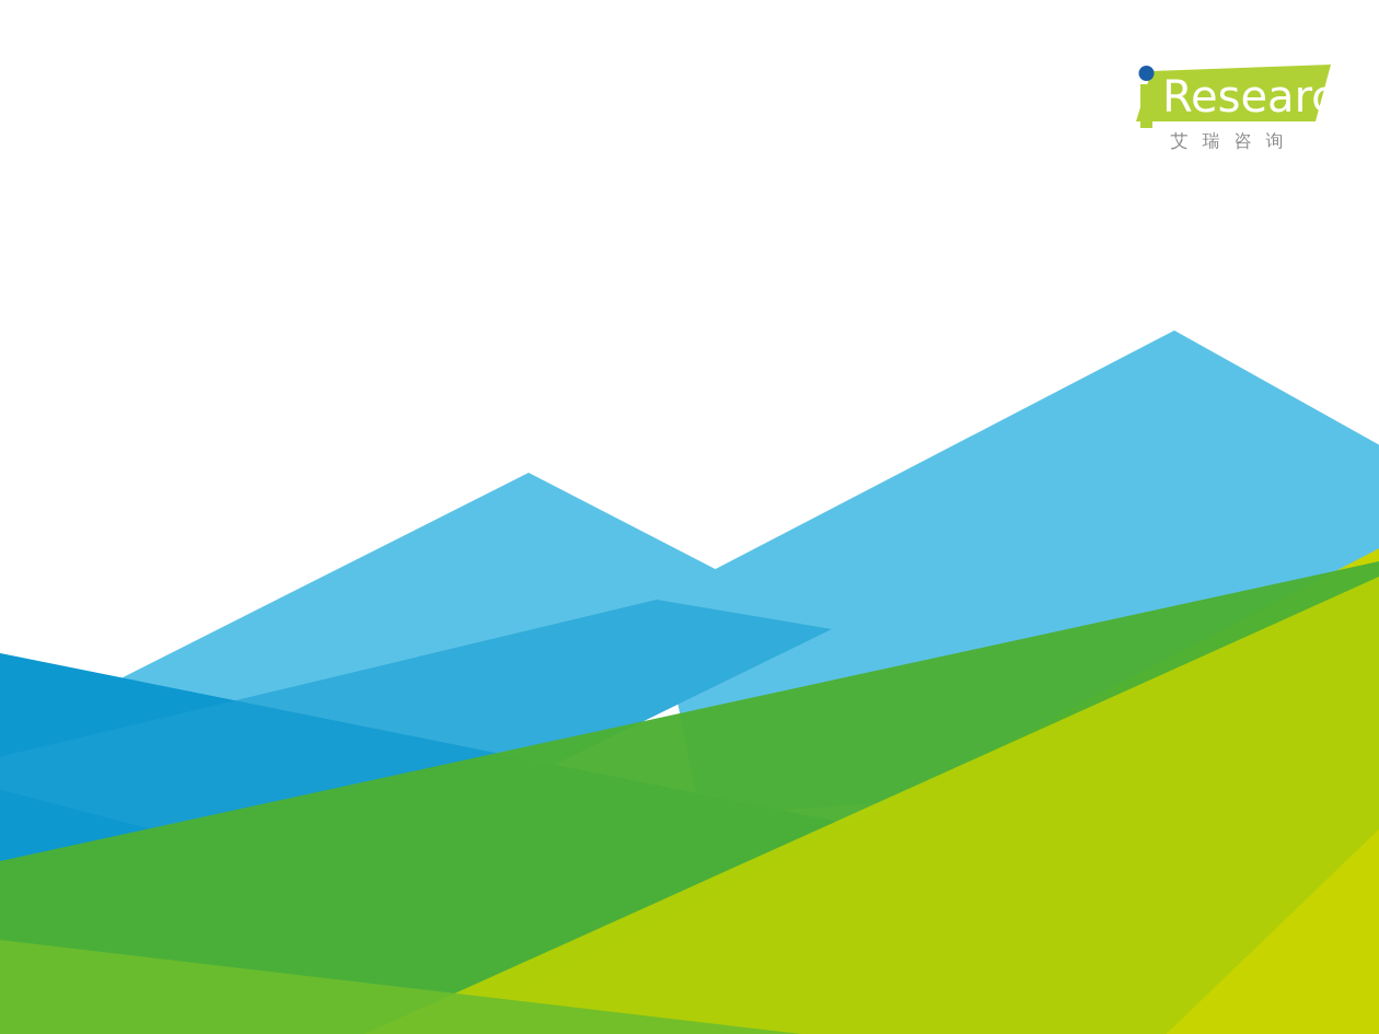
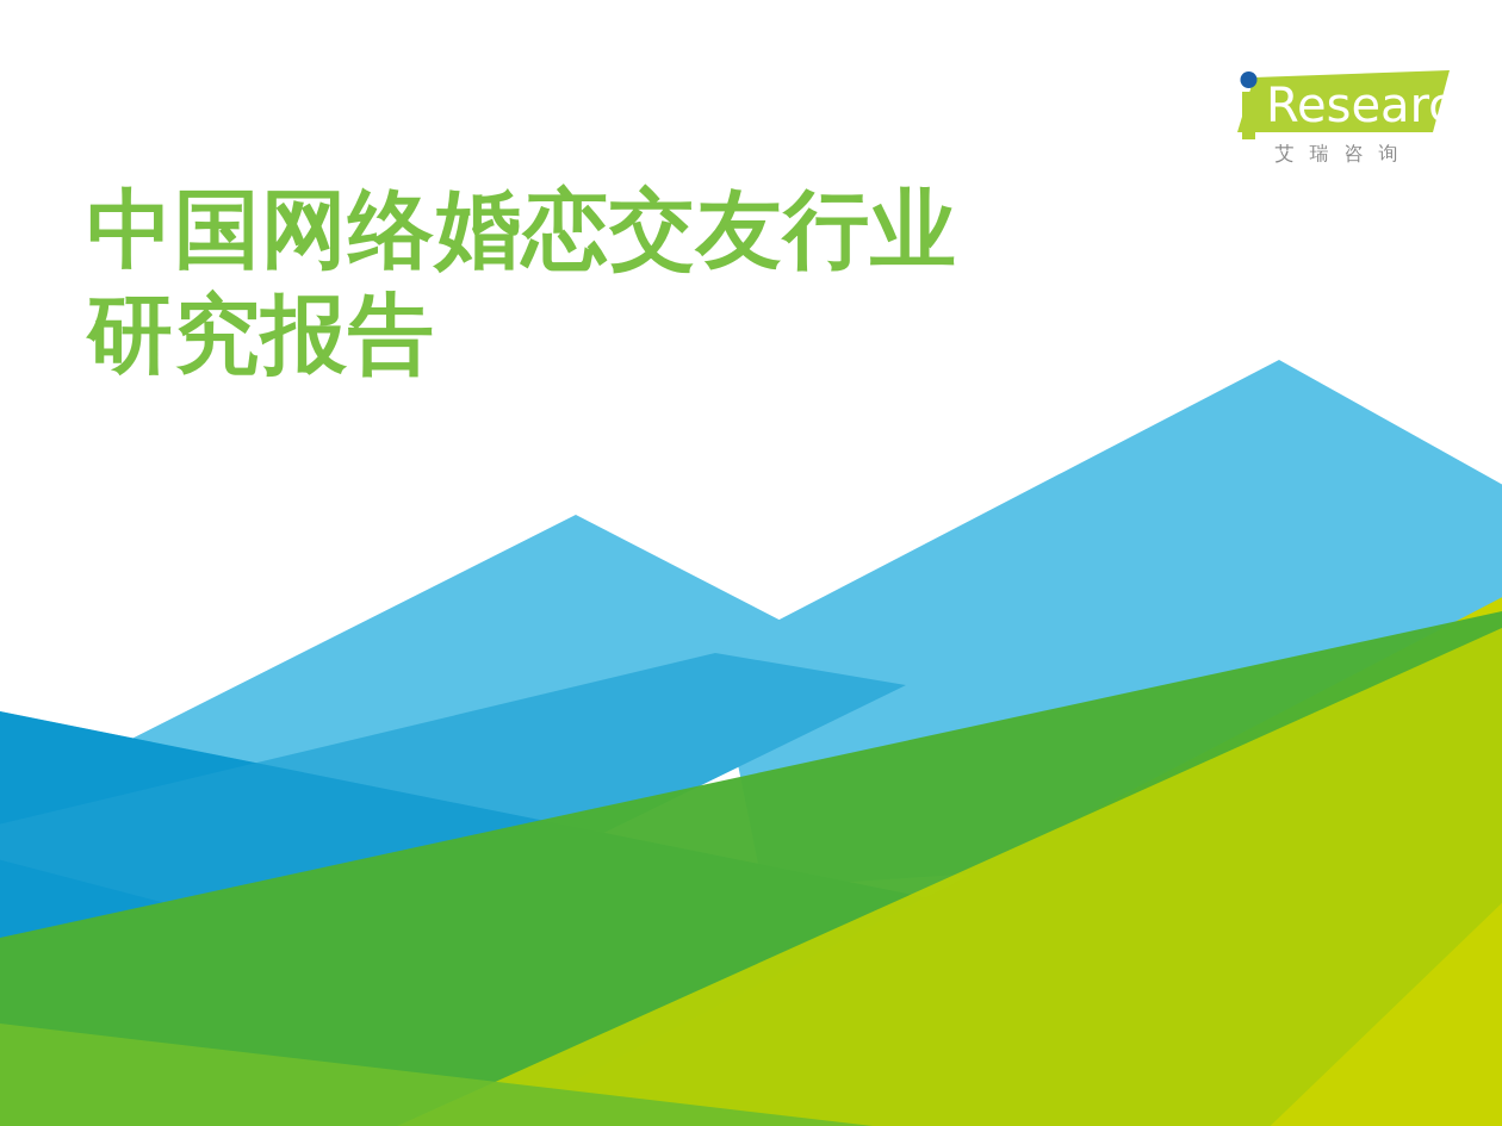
  Researc
  艾瑞咨询
+ 中国网络婚恋交友行业
+ 研究报告
